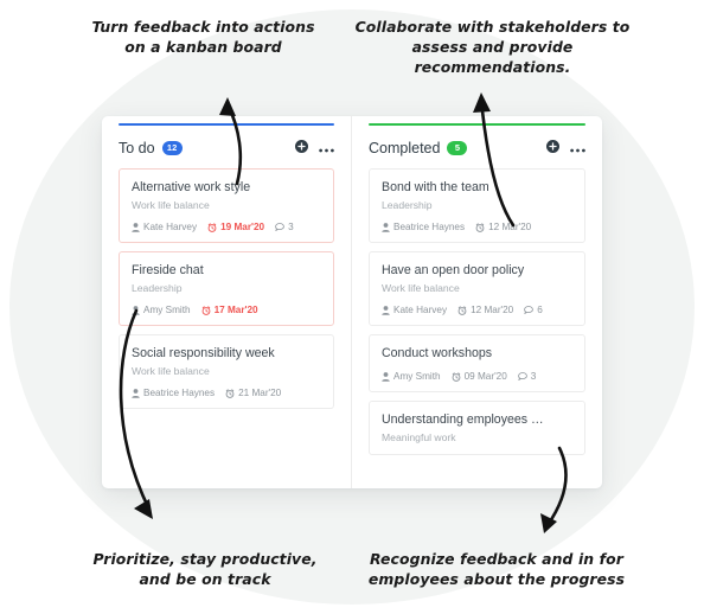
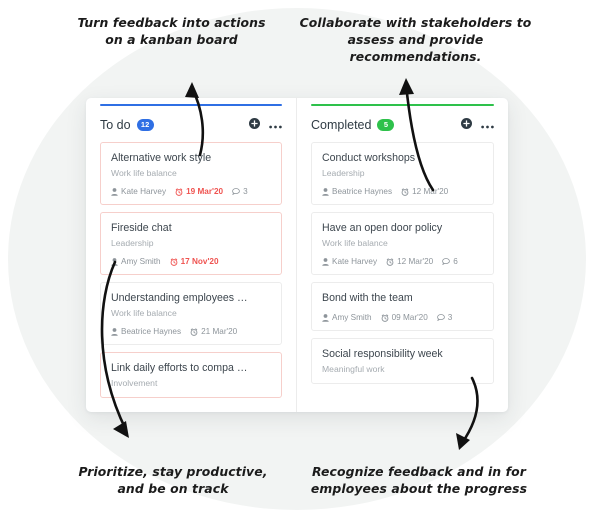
  Turn feedback into actions
  on a kanban board
  Collaborate with stakeholders to
  assess and provide recommendations.
  Prioritize, stay productive,
  and be on track
  Recognize feedback and in for
  employees about the progress
  To do
  12
  Alternative work style
  Work life balance
  Kate Harvey
  19 Mar'20
  3
  Fireside chat
  Leadership
  Amy Smith
- 17 Mar'20
+ 17 Nov'20
- Social responsibility week
+ Understanding employees …
  Work life balance
  Beatrice Haynes
  21 Mar'20
+ Link daily efforts to compa …
+ Involvement
  Completed
  5
- Bond with the team
+ Conduct workshops
  Leadership
  Beatrice Haynes
  12 Mar'20
  Have an open door policy
  Work life balance
  Kate Harvey
  12 Mar'20
  6
- Conduct workshops
+ Bond with the team
  Amy Smith
  09 Mar'20
  3
- Understanding employees …
+ Social responsibility week
  Meaningful work
